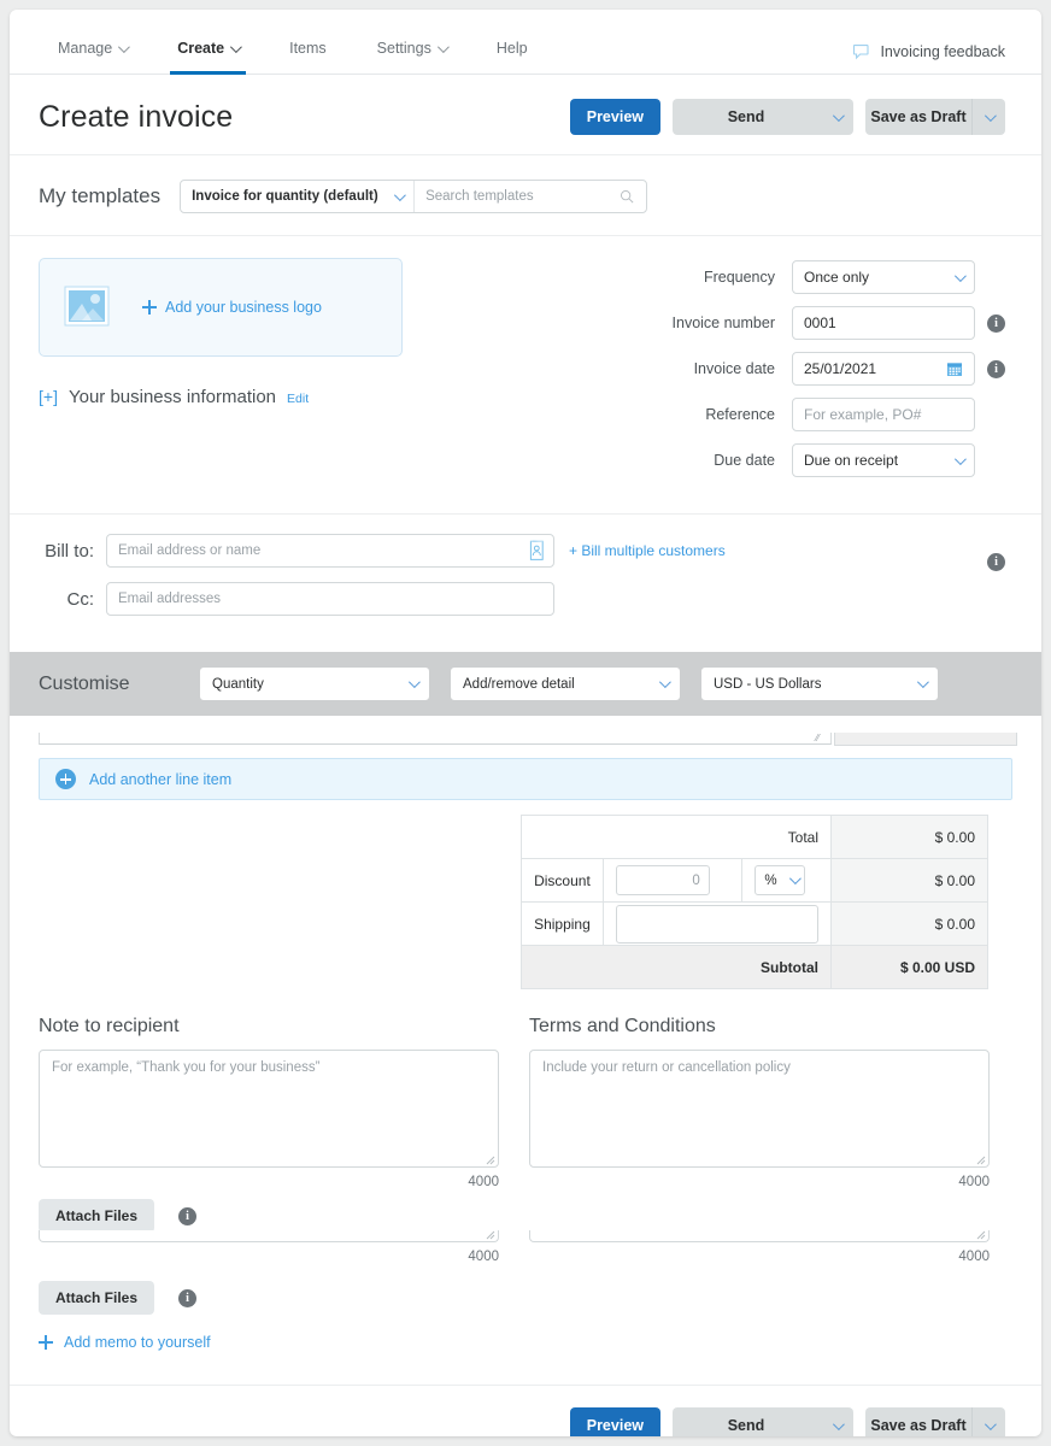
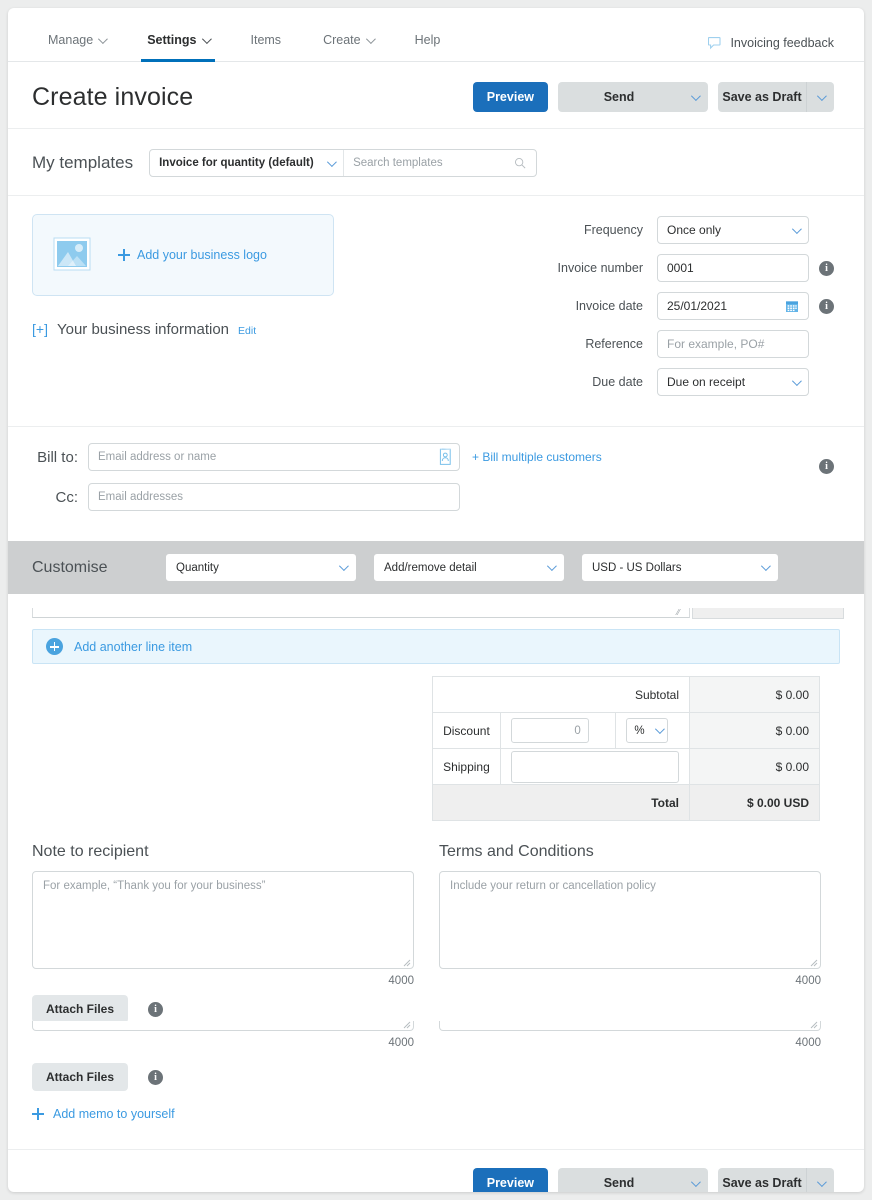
  Manage
- Create
+ Settings
  Items
- Settings
+ Create
  Help
  Invoicing feedback
  Create invoice
  Preview
  Send
  Save as Draft
  My templates
  Invoice for quantity (default)
  Search templates
  Add your business logo
  [+]
  Your business information
  Edit
  Frequency
  Once only
  Invoice number
  0001
  i
  Invoice date
  25/01/2021
  i
  Reference
  For example, PO#
  Due date
  Due on receipt
  Bill to:
  Email address or name
  + Bill multiple customers
  Cc:
  Email addresses
  i
  Customise
  Quantity
  Add/remove detail
  USD - US Dollars
  ⁄⁄
  Add another line item
- Total	$ 0.00
+ Subtotal	$ 0.00
  Discount	0	%	$ 0.00
  Shipping		$ 0.00
- Subtotal	$ 0.00 USD
+ Total	$ 0.00 USD
  Note to recipient
  For example, “Thank you for your business”
  4000
  Terms and Conditions
  Include your return or cancellation policy
  4000
  Attach Files
  i
  4000
  4000
  Attach Files
  i
  Add memo to yourself
  Preview
  Send
  Save as Draft
